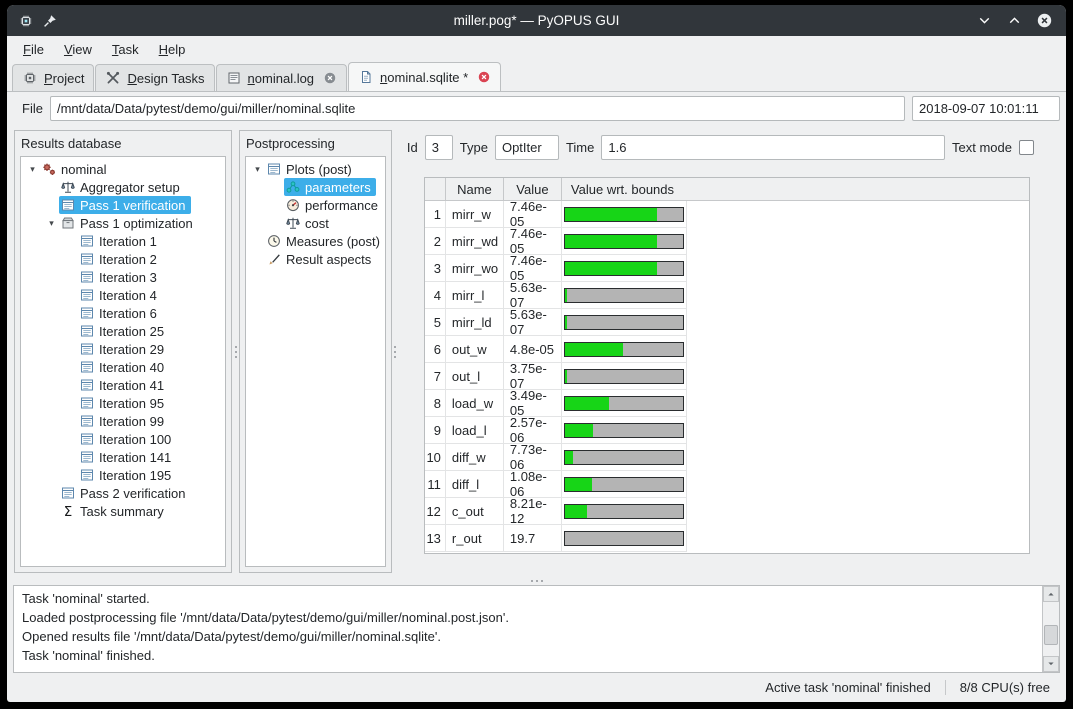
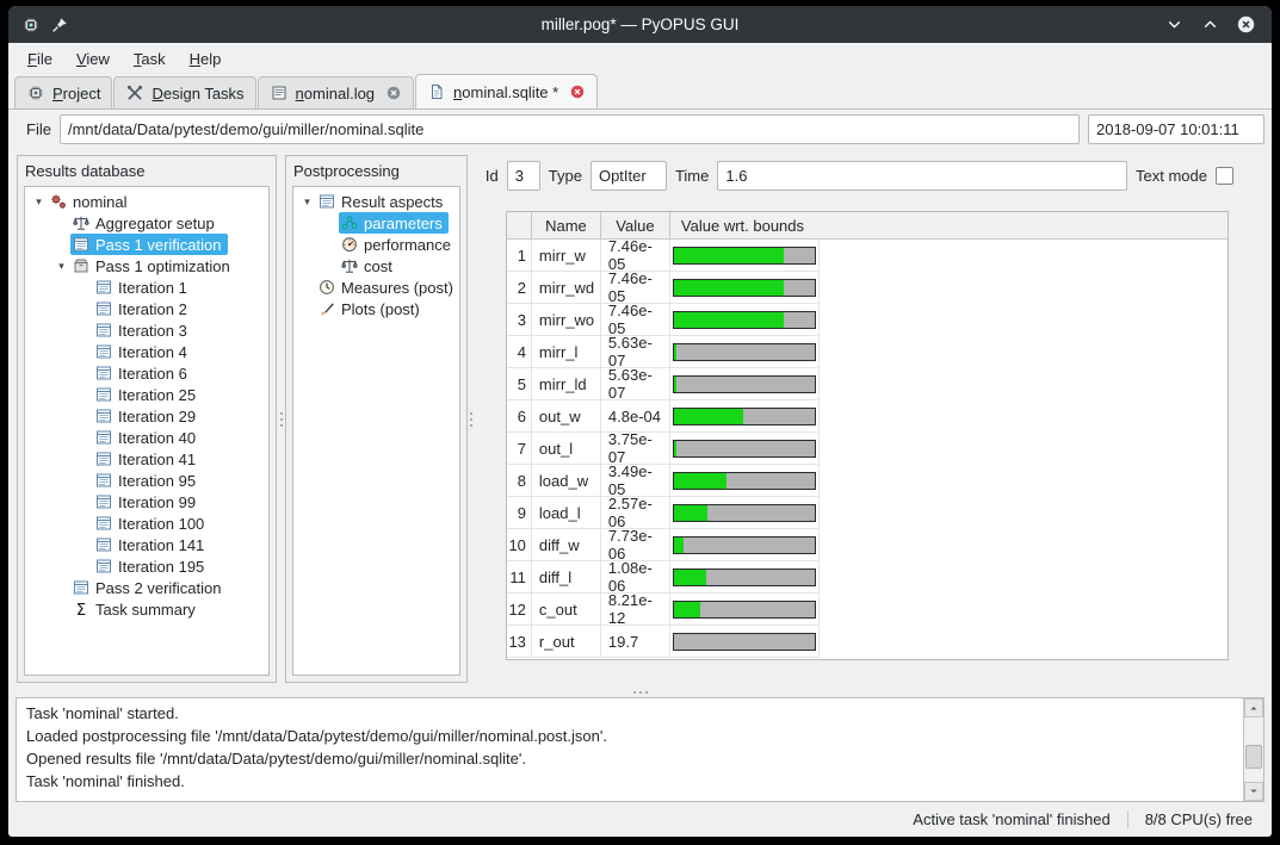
  miller.pog* — PyOPUS GUI
  File
  View
  Task
  Help
  Project
  Design Tasks
  nominal.log
  nominal.sqlite *
  File
  /mnt/data/Data/pytest/demo/gui/miller/nominal.sqlite
  2018-09-07 10:01:11
  Results database
  ▾
  nominal
  Aggregator setup
  Pass 1 verification
  ▾
  Pass 1 optimization
  Iteration 1
  Iteration 2
  Iteration 3
  Iteration 4
  Iteration 6
  Iteration 25
  Iteration 29
  Iteration 40
  Iteration 41
  Iteration 95
  Iteration 99
  Iteration 100
  Iteration 141
  Iteration 195
  Pass 2 verification
  Σ
  Task summary
  Postprocessing
  ▾
- Plots (post)
+ Result aspects
  parameters
  performance
  cost
  Measures (post)
- Result aspects
+ Plots (post)
  Id
  3
  Type
  OptIter
  Time
  1.6
  Text mode
  Name
  Value
  Value wrt. bounds
  1
  mirr_w
  7.46e-05
  2
  mirr_wd
  7.46e-05
  3
  mirr_wo
  7.46e-05
  4
  mirr_l
  5.63e-07
  5
  mirr_ld
  5.63e-07
  6
  out_w
- 4.8e-05
+ 4.8e-04
  7
  out_l
  3.75e-07
  8
  load_w
  3.49e-05
  9
  load_l
  2.57e-06
  10
  diff_w
  7.73e-06
  11
  diff_l
  1.08e-06
  12
  c_out
  8.21e-12
  13
  r_out
  19.7
  Task 'nominal' started.
  Loaded postprocessing file '/mnt/data/Data/pytest/demo/gui/miller/nominal.post.json'.
  Opened results file '/mnt/data/Data/pytest/demo/gui/miller/nominal.sqlite'.
  Task 'nominal' finished.
  Active task 'nominal' finished
  8/8 CPU(s) free
